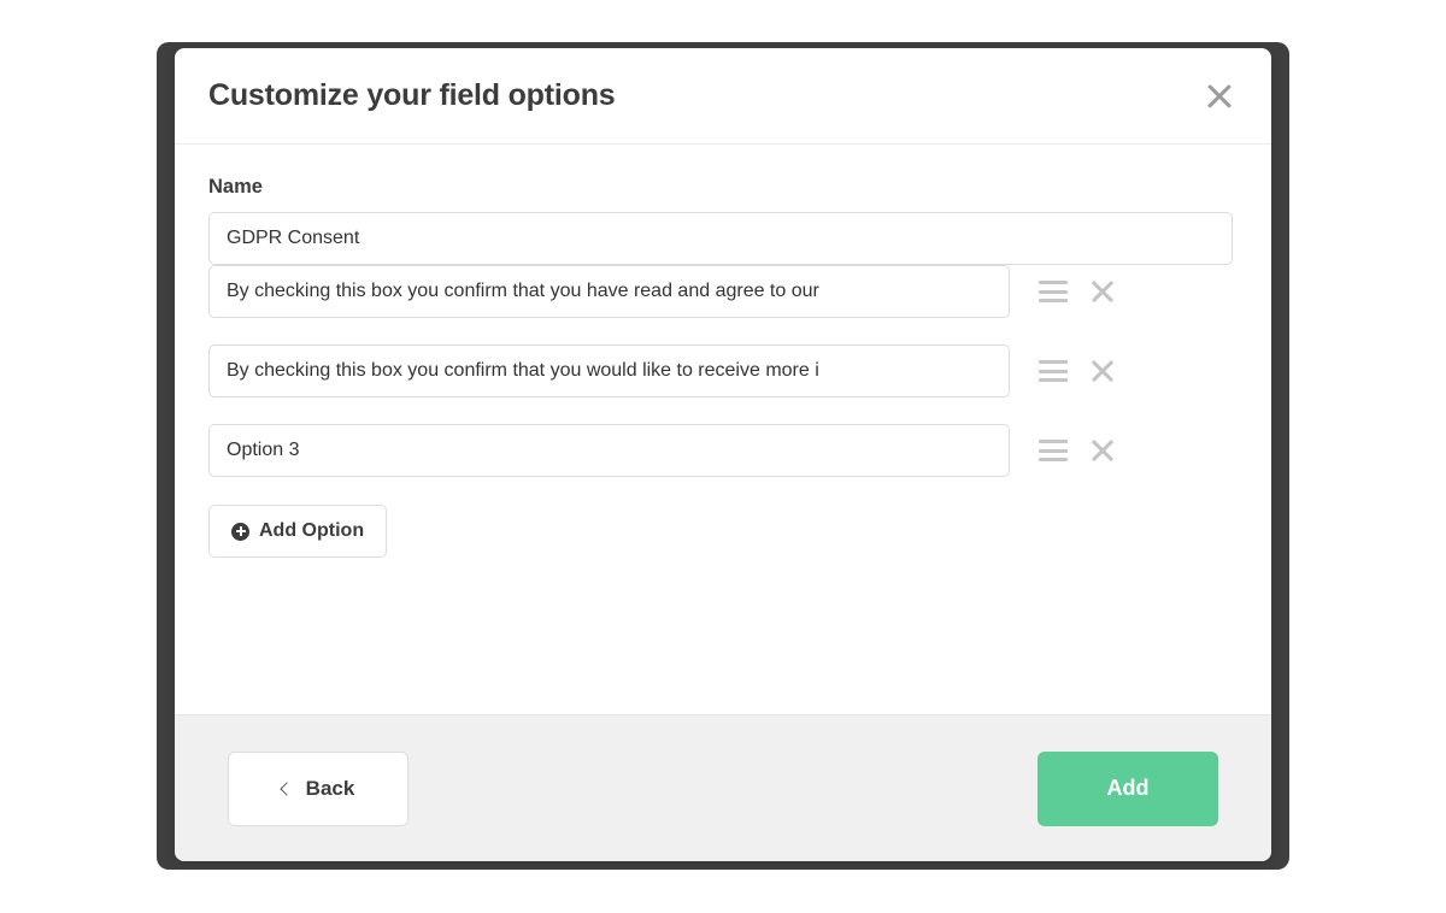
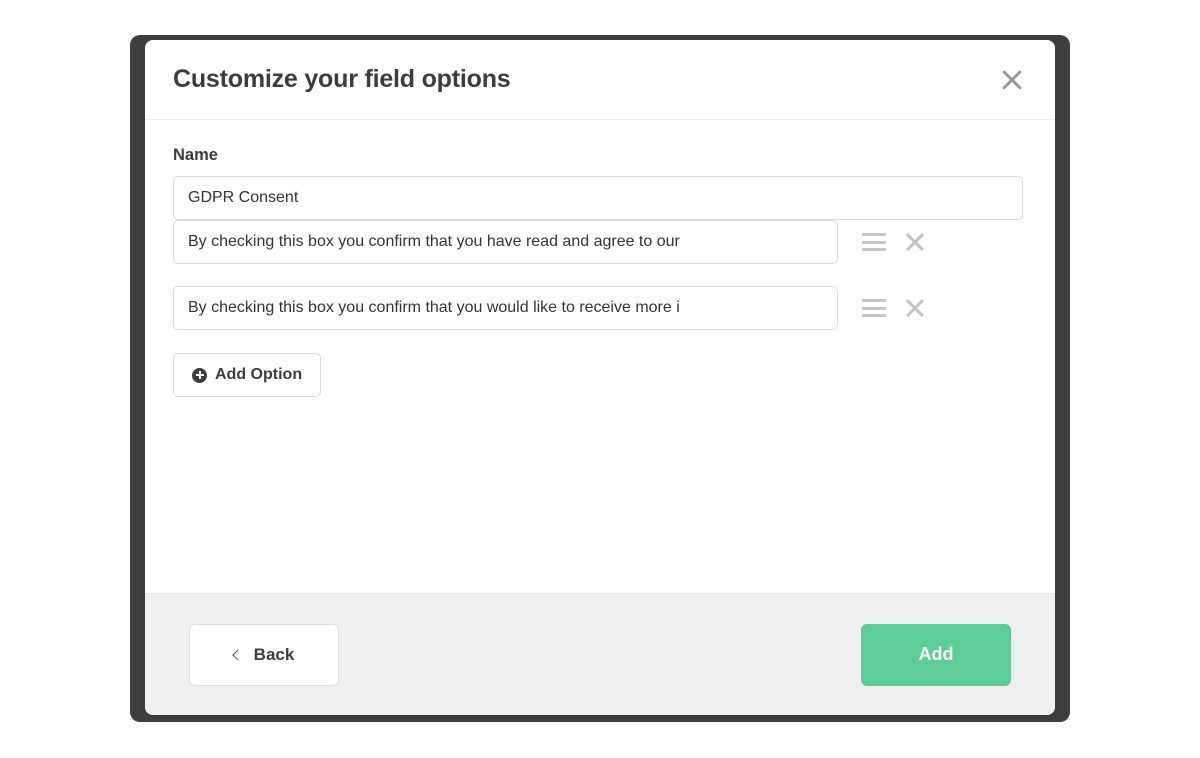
  Customize your field options
  Name
  GDPR Consent
  By checking this box you confirm that you have read and agree to our
  By checking this box you confirm that you would like to receive more i
- Option 3
  Add Option
  Back
  Add
